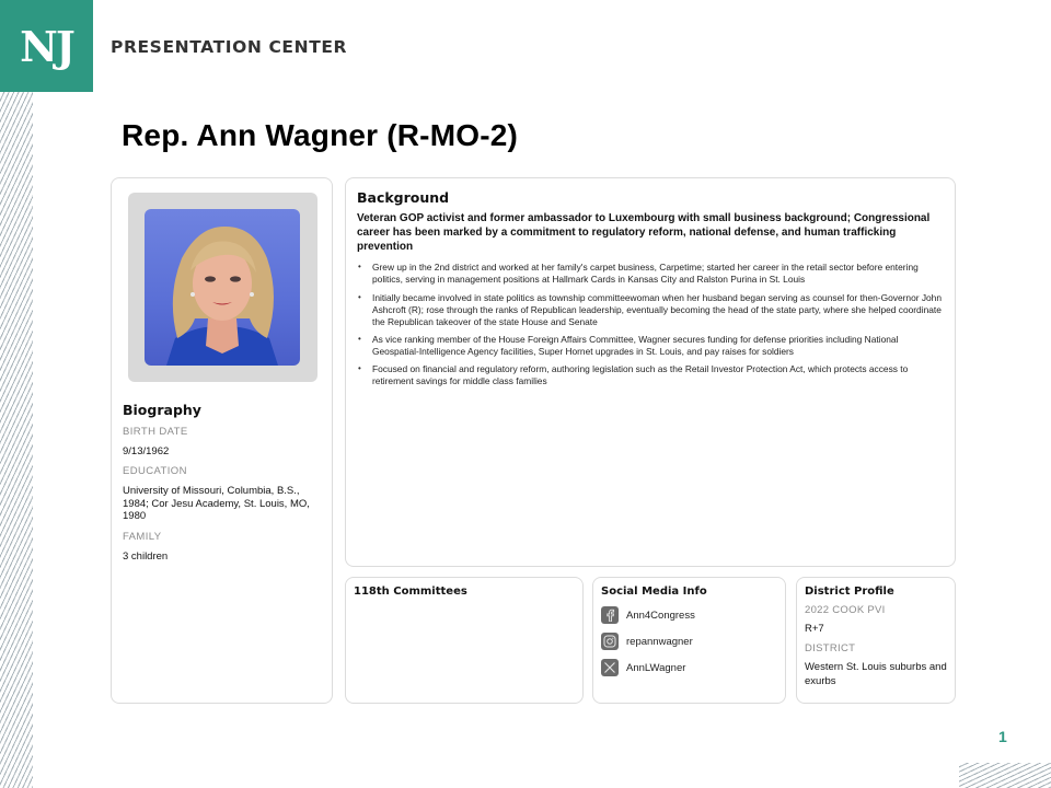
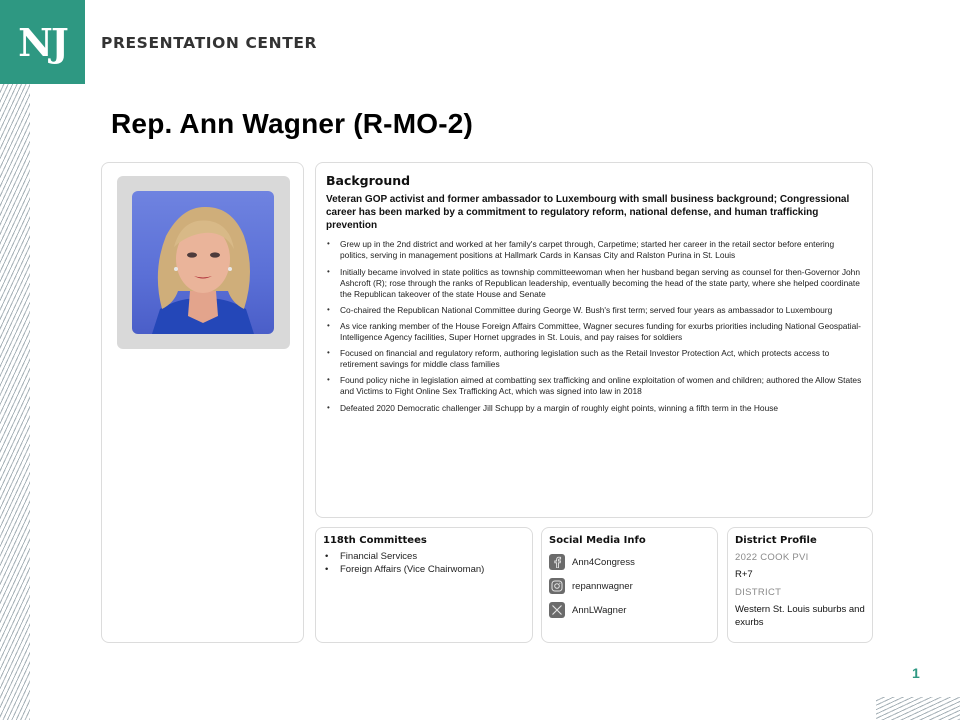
  NJ
  PRESENTATION CENTER
  Rep. Ann Wagner (R-MO-2)
- Biography
- BIRTH DATE
- 9/13/1962
- EDUCATION
- University of Missouri, Columbia, B.S., 1984; Cor Jesu Academy, St. Louis, MO, 1980
- FAMILY
- 3 children
  Background
  Veteran GOP activist and former ambassador to Luxembourg with small business background; Congressional career has been marked by a commitment to regulatory reform, national defense, and human trafficking prevention
- Grew up in the 2nd district and worked at her family's carpet business, Carpetime; started her career in the retail sector before entering politics, serving in management positions at Hallmark Cards in Kansas City and Ralston Purina in St. Louis
+ Grew up in the 2nd district and worked at her family's carpet through, Carpetime; started her career in the retail sector before entering politics, serving in management positions at Hallmark Cards in Kansas City and Ralston Purina in St. Louis
  Initially became involved in state politics as township committeewoman when her husband began serving as counsel for then-Governor John Ashcroft (R); rose through the ranks of Republican leadership, eventually becoming the head of the state party, where she helped coordinate the Republican takeover of the state House and Senate
+ Co-chaired the Republican National Committee during George W. Bush's first term; served four years as ambassador to Luxembourg
- As vice ranking member of the House Foreign Affairs Committee, Wagner secures funding for defense priorities including National Geospatial-Intelligence Agency facilities, Super Hornet upgrades in St. Louis, and pay raises for soldiers
+ As vice ranking member of the House Foreign Affairs Committee, Wagner secures funding for exurbs priorities including National Geospatial-Intelligence Agency facilities, Super Hornet upgrades in St. Louis, and pay raises for soldiers
  Focused on financial and regulatory reform, authoring legislation such as the Retail Investor Protection Act, which protects access to retirement savings for middle class families
+ Found policy niche in legislation aimed at combatting sex trafficking and online exploitation of women and children; authored the Allow States and Victims to Fight Online Sex Trafficking Act, which was signed into law in 2018
+ Defeated 2020 Democratic challenger Jill Schupp by a margin of roughly eight points, winning a fifth term in the House
  118th Committees
+ Financial Services
+ Foreign Affairs (Vice Chairwoman)
  Social Media Info
  Ann4Congress
  repannwagner
  AnnLWagner
  District Profile
  2022 COOK PVI
  R+7
  DISTRICT
  Western St. Louis suburbs and exurbs
  1
